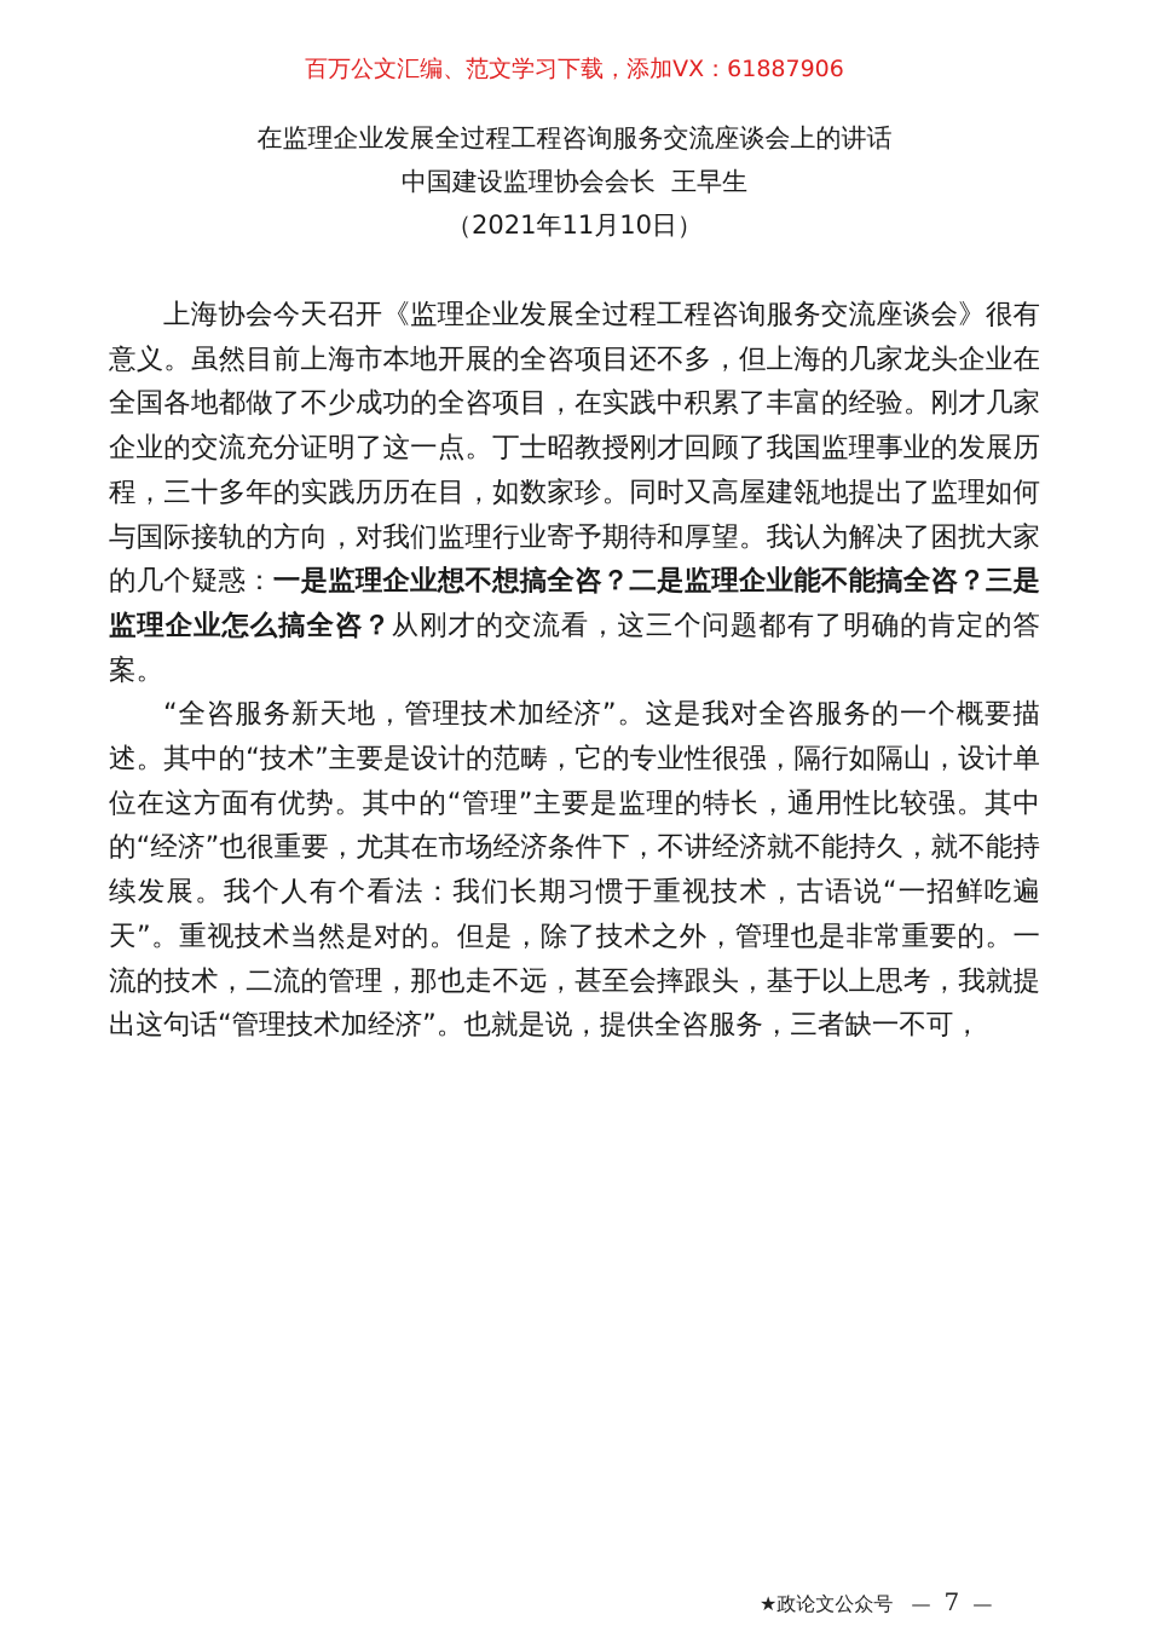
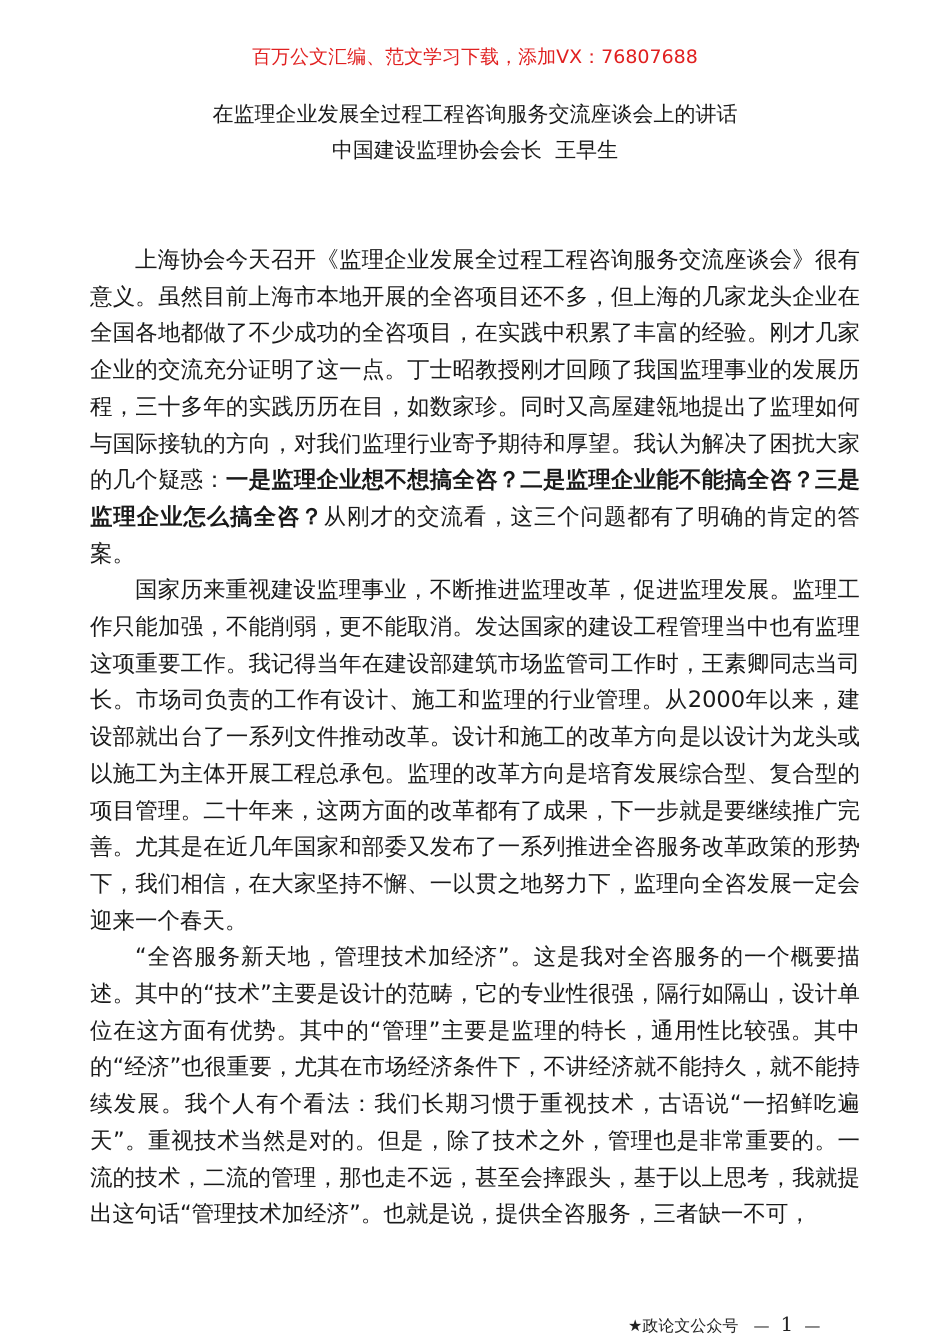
- 百万公文汇编、范文学习下载，添加VX：61887906
+ 百万公文汇编、范文学习下载，添加VX：76807688
  在监理企业发展全过程工程咨询服务交流座谈会上的讲话
  中国建设监理协会会长 王早生
- （2021年11月10日）
  上海协会今天召开《监理企业发展全过程工程咨询服务交流座谈会》很有意义。虽然目前上海市本地开展的全咨项目还不多，但上海的几家龙头企业在全国各地都做了不少成功的全咨项目，在实践中积累了丰富的经验。刚才几家企业的交流充分证明了这一点。丁士昭教授刚才回顾了我国监理事业的发展历程，三十多年的实践历历在目，如数家珍。同时又高屋建瓴地提出了监理如何与国际接轨的方向，对我们监理行业寄予期待和厚望。我认为解决了困扰大家的几个疑惑：一是监理企业想不想搞全咨？二是监理企业能不能搞全咨？三是监理企业怎么搞全咨？从刚才的交流看，这三个问题都有了明确的肯定的答案。
+ 国家历来重视建设监理事业，不断推进监理改革，促进监理发展。监理工作只能加强，不能削弱，更不能取消。发达国家的建设工程管理当中也有监理这项重要工作。我记得当年在建设部建筑市场监管司工作时，王素卿同志当司长。市场司负责的工作有设计、施工和监理的行业管理。从2000年以来，建设部就出台了一系列文件推动改革。设计和施工的改革方向是以设计为龙头或以施工为主体开展工程总承包。监理的改革方向是培育发展综合型、复合型的项目管理。二十年来，这两方面的改革都有了成果，下一步就是要继续推广完善。尤其是在近几年国家和部委又发布了一系列推进全咨服务改革政策的形势下，我们相信，在大家坚持不懈、一以贯之地努力下，监理向全咨发展一定会迎来一个春天。
  “全咨服务新天地，管理技术加经济”。这是我对全咨服务的一个概要描述。其中的“技术”主要是设计的范畴，它的专业性很强，隔行如隔山，设计单位在这方面有优势。其中的“管理”主要是监理的特长，通用性比较强。其中的“经济”也很重要，尤其在市场经济条件下，不讲经济就不能持久，就不能持续发展。我个人有个看法：我们长期习惯于重视技术，古语说“一招鲜吃遍天”。重视技术当然是对的。但是，除了技术之外，管理也是非常重要的。一流的技术，二流的管理，那也走不远，甚至会摔跟头，基于以上思考，我就提出这句话“管理技术加经济”。也就是说，提供全咨服务，三者缺一不可，
- ★政论文公众号 — 7 —
+ ★政论文公众号 — 1 —
